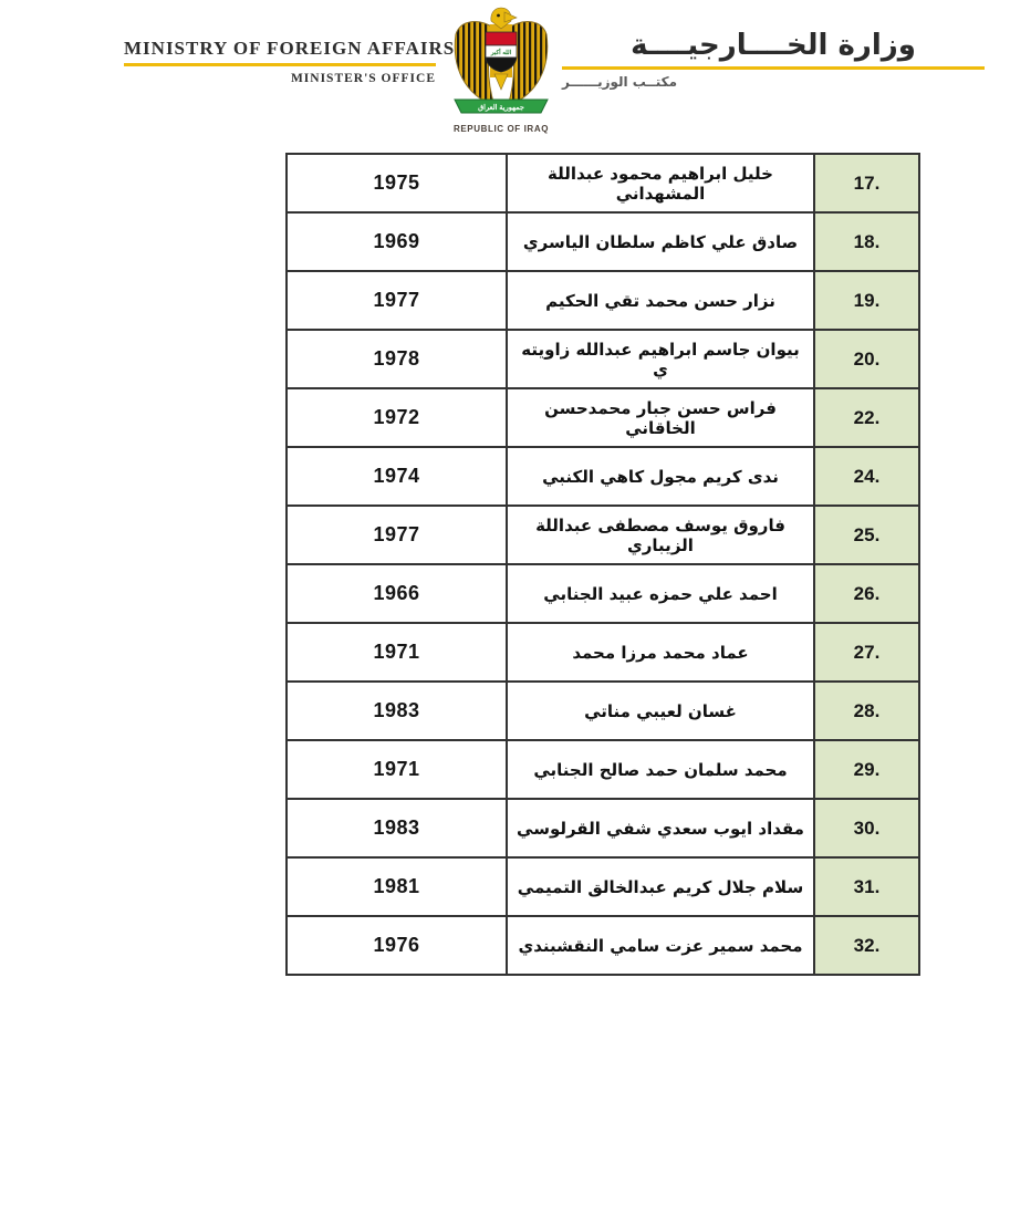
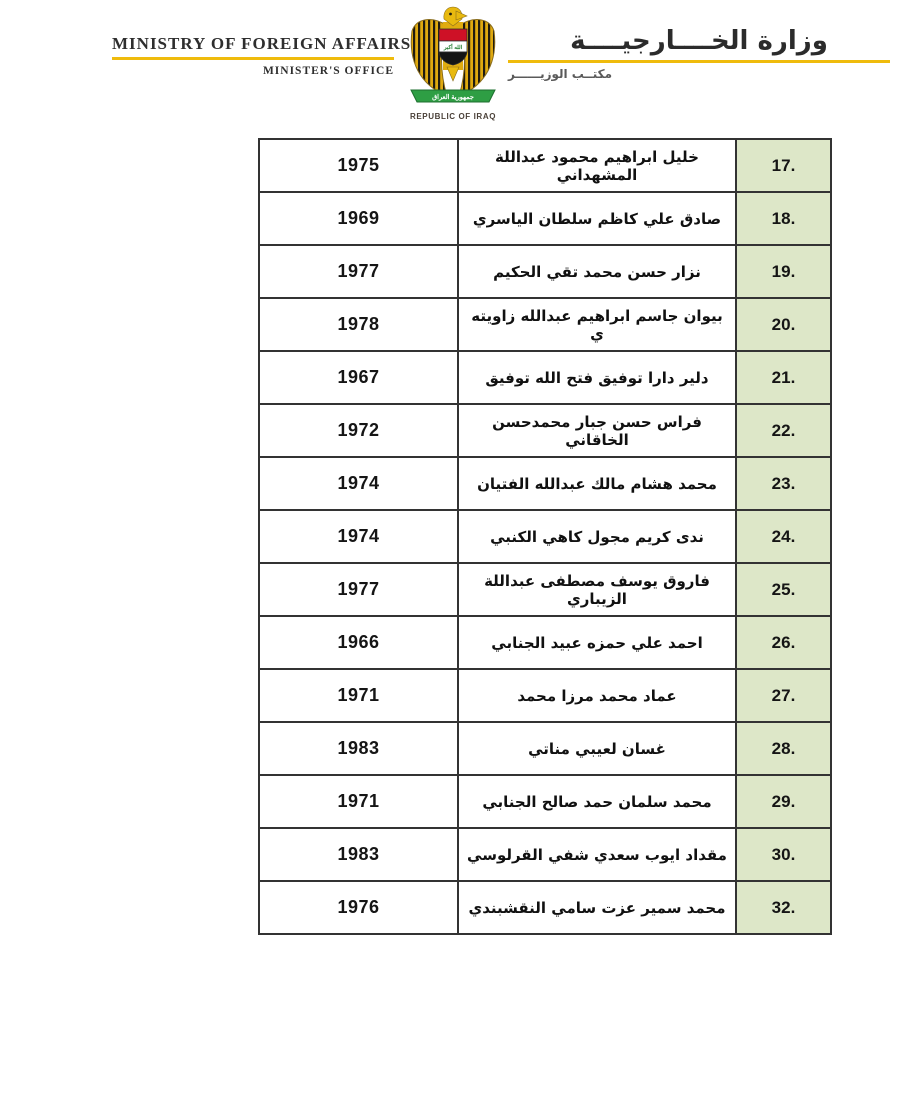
  MINISTRY OF FOREIGN AFFAIR
  MINISTER'S OFFICE
  REPUBLIC OF IRAQ
  وزارة الخــــارجيــــة
  مكتــب الوزيــــــر
  1975	خليل ابراهيم محمود عبداللة المشهداني	17.
  1969	صادق علي كاظم سلطان الياسري	18.
  1977	نزار حسن محمد تقي الحكيم	19.
  1978	بيوان جاسم ابراهيم عبدالله زاويته ي	20.
+ 1967	دلير دارا توفيق فتح الله توفيق	21.
  1972	فراس حسن جبار محمدحسن الخاقاني	22.
+ 1974	محمد هشام مالك عبدالله الفتيان	23.
  1974	ندى كريم مجول كاهي الكنبي	24.
  1977	فاروق يوسف مصطفى عبداللة الزيباري	25.
  1966	احمد علي حمزه عبيد الجنابي	26.
  1971	عماد محمد مرزا محمد	27.
  1983	غسان لعيبي مناتي	28.
  1971	محمد سلمان حمد صالح الجنابي	29.
  1983	مقداد ايوب سعدي شفي القرلوسي	30.
- 1981	سلام جلال كريم عبدالخالق التميمي	31.
  1976	محمد سمير عزت سامي النقشبندي	32.
